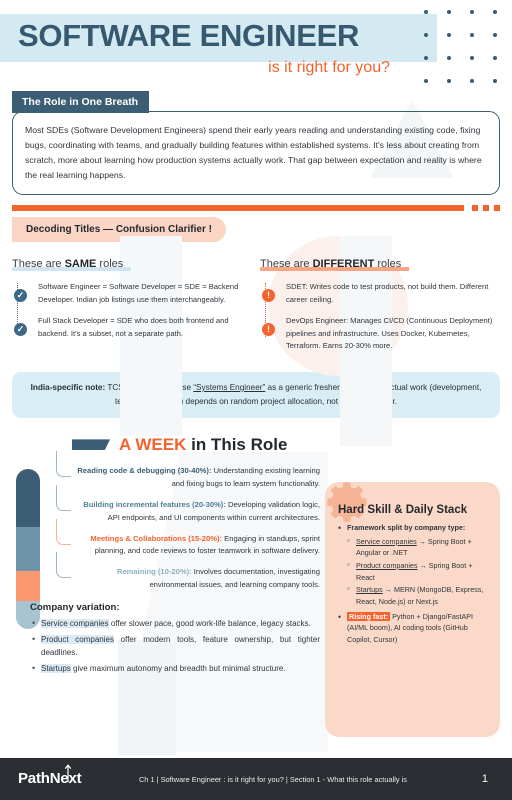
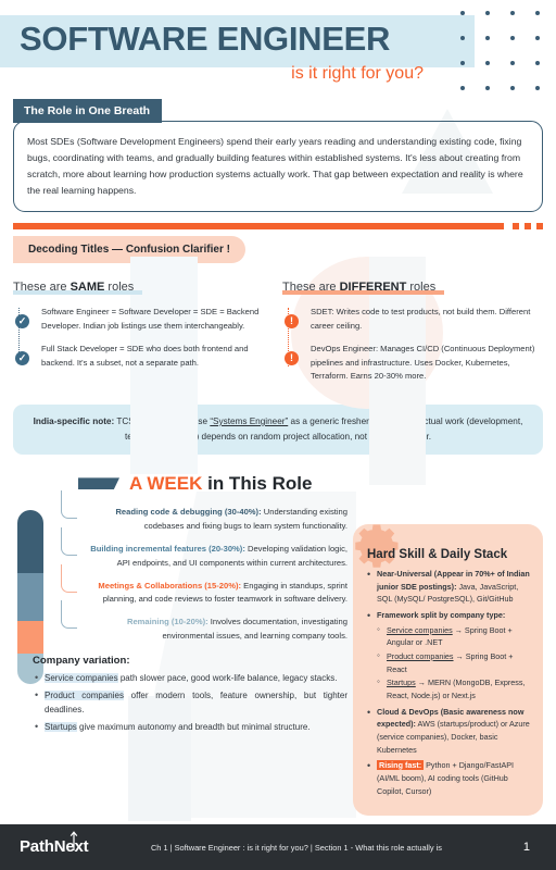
  SOFTWARE ENGINEER
  is it right for you?
  The Role in One Breath
  Most SDEs (Software Development Engineers) spend their early years reading and understanding existing code, fixing bugs, coordinating with teams, and gradually building features within established systems. It's less about creating from scratch, more about learning how production systems actually work. That gap between expectation and reality is where the real learning happens.
  Decoding Titles — Confusion Clarifier !
  These are SAME roles
  ✓
  Software Engineer = Software Developer = SDE = Backend Developer. Indian job listings use them interchangeably.
  ✓
  Full Stack Developer = SDE who does both frontend and backend. It's a subset, not a separate path.
  These are DIFFERENT roles
  !
  SDET: Writes code to test products, not build them. Different career ceiling.
  !
  DevOps Engineer: Manages CI/CD (Continuous Deployment) pipelines and infrastructure. Uses Docker, Kubernetes, Terraform. Earns 20-30% more.
  A WEEK in This Role
- Reading code & debugging (30-40%): Understanding existing learning and fixing bugs to learn system functionality.
+ Reading code & debugging (30-40%): Understanding existing codebases and fixing bugs to learn system functionality.
  Building incremental features (20-30%): Developing validation logic, API endpoints, and UI components within current architectures.
  Meetings & Collaborations (15-20%): Engaging in standups, sprint planning, and code reviews to foster teamwork in software delivery.
  Remaining (10-20%): Involves documentation, investigating environmental issues, and learning company tools.
  Company variation:
- Service companies offer slower pace, good work-life balance, legacy stacks.
+ Service companies path slower pace, good work-life balance, legacy stacks.
  Product companies offer modern tools, feature ownership, but tighter deadlines.
  Startups give maximum autonomy and breadth but minimal structure.
  Hard Skill & Daily Stack
+ Near-Universal (Appear in 70%+ of Indian junior SDE postings): Java, JavaScript, SQL (MySQL/ PostgreSQL), Git/GitHub
  Framework split by company type:
  Service companies → Spring Boot + Angular or .NET
  Product companies → Spring Boot + React
  Startups → MERN (MongoDB, Express, React, Node.js) or Next.js
+ Cloud & DevOps (Basic awareness now expected): AWS (startups/product) or Azure (service companies), Docker, basic Kubernetes
  Rising fast: Python + Django/FastAPI (AI/ML boom), AI coding tools (GitHub Copilot, Cursor)
  PathNext
  Ch 1 | Software Engineer : is it right for you? | Section 1 - What this role actually is
  1
